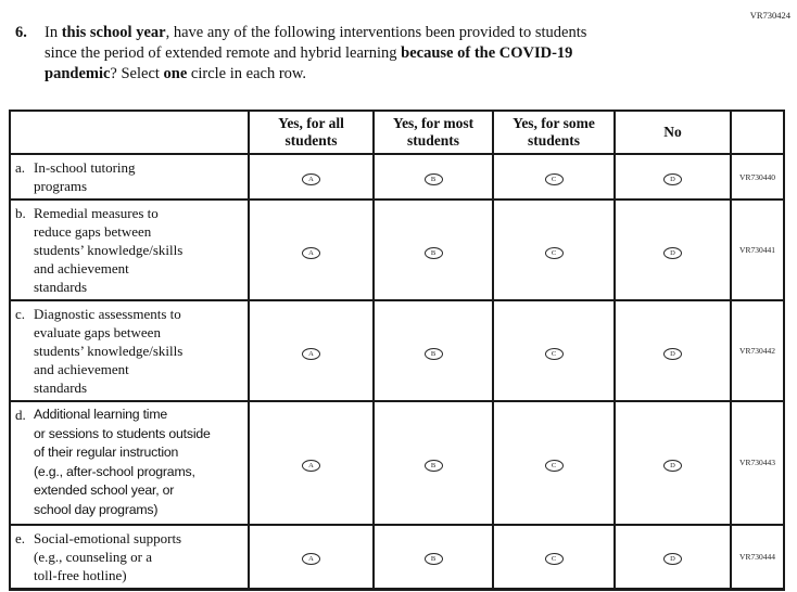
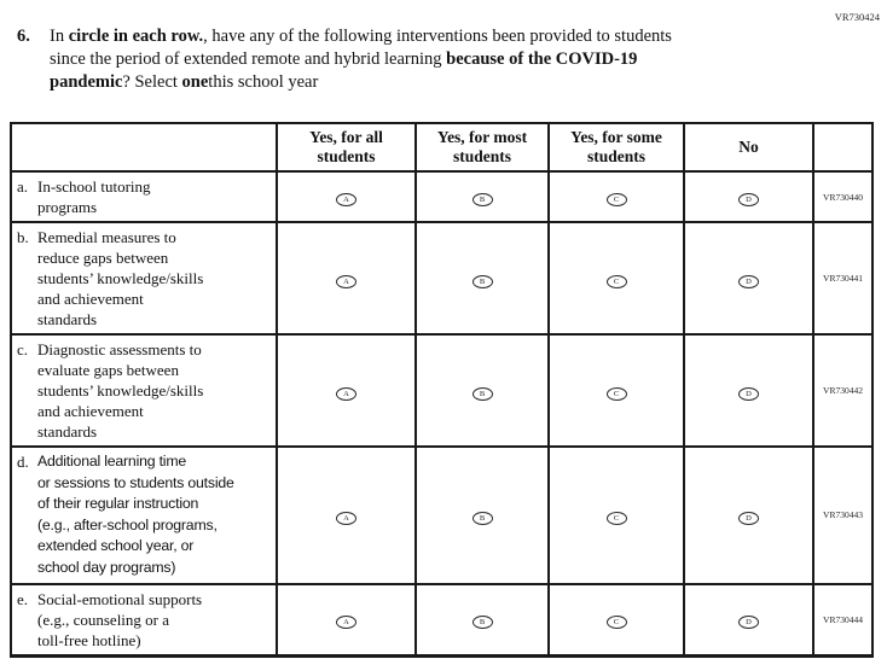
  VR730424
  6.
- In this school year, have any of the following interventions been provided to students
+ In circle in each row., have any of the following interventions been provided to students
  since the period of extended remote and hybrid learning because of the COVID-19
- pandemic? Select one circle in each row.
+ pandemic? Select onethis school year
  	Yes, for all students	Yes, for most students	Yes, for some students	No
  a. In-school tutoring programs					VR730440
  b. Remedial measures to reduce gaps between students’ knowledge/skills and achievement standards					VR730441
  c. Diagnostic assessments to evaluate gaps between students’ knowledge/skills and achievement standards					VR730442
  d. Additional learning time or sessions to students outside of their regular instruction (e.g., after-school programs, extended school year, or school day programs)					VR730443
  e. Social-emotional supports (e.g., counseling or a toll-free hotline)					VR730444
